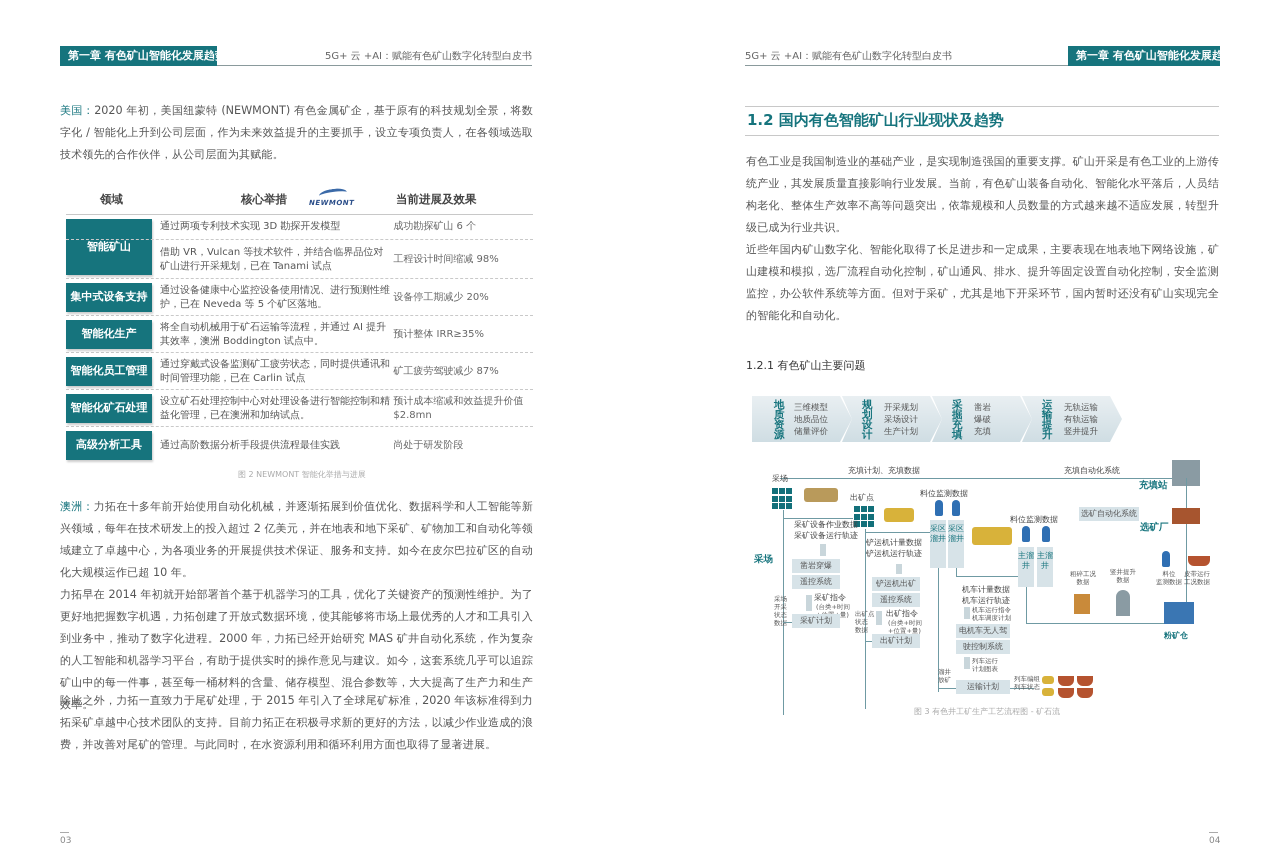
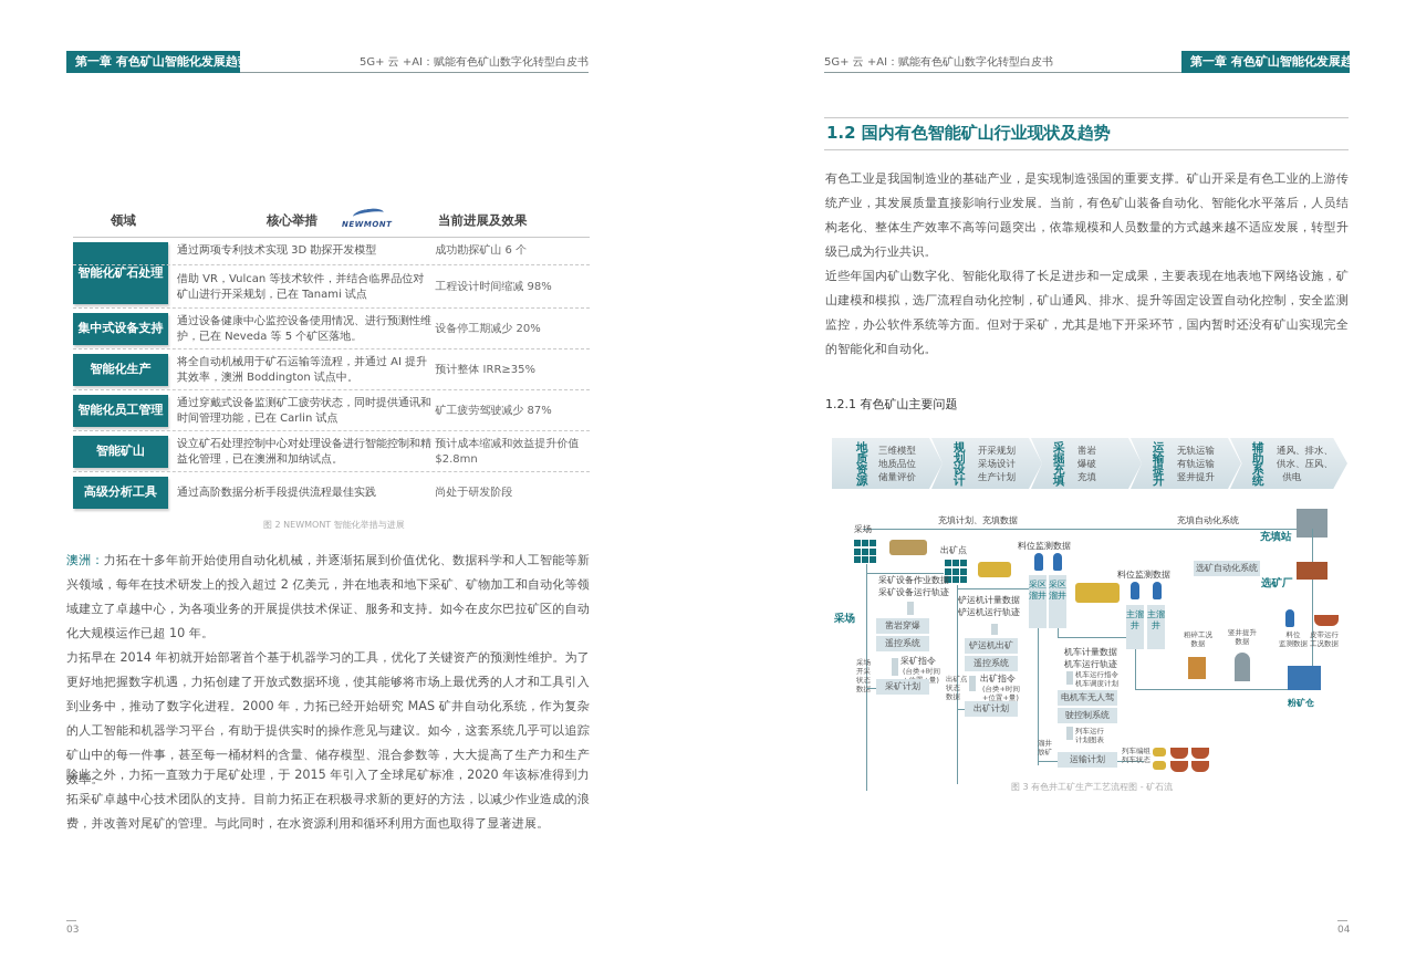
  第一章 有色矿山智能化发展趋势
  5G+ 云 +AI：赋能有色矿山数字化转型白皮书
- 美国：2020 年初，美国纽蒙特 (NEWMONT) 有色金属矿企，基于原有的科技规划全景，将数字化 / 智能化上升到公司层面，作为未来效益提升的主要抓手，设立专项负责人，在各领域选取技术领先的合作伙伴，从公司层面为其赋能。
  领域
  核心举措
  NEWMONT
  当前进展及效果
- 智能矿山
+ 智能化矿石处理
  通过两项专利技术实现 3D 勘探开发模型
  成功勘探矿山 6 个
  借助 VR，Vulcan 等技术软件，并结合临界品位对矿山进行开采规划，已在 Tanami 试点
  工程设计时间缩减 98%
  集中式设备支持
  通过设备健康中心监控设备使用情况、进行预测性维护，已在 Neveda 等 5 个矿区落地。
  设备停工期减少 20%
  智能化生产
  将全自动机械用于矿石运输等流程，并通过 AI 提升其效率，澳洲 Boddington 试点中。
  预计整体 IRR≥35%
  智能化员工管理
  通过穿戴式设备监测矿工疲劳状态，同时提供通讯和时间管理功能，已在 Carlin 试点
  矿工疲劳驾驶减少 87%
- 智能化矿石处理
+ 智能矿山
  设立矿石处理控制中心对处理设备进行智能控制和精益化管理，已在澳洲和加纳试点。
  预计成本缩减和效益提升价值 $2.8mn
  高级分析工具
  通过高阶数据分析手段提供流程最佳实践
  尚处于研发阶段
  图 2 NEWMONT 智能化举措与进展
  澳洲：力拓在十多年前开始使用自动化机械，并逐渐拓展到价值优化、数据科学和人工智能等新兴领域，每年在技术研发上的投入超过 2 亿美元，并在地表和地下采矿、矿物加工和自动化等领域建立了卓越中心，为各项业务的开展提供技术保证、服务和支持。如今在皮尔巴拉矿区的自动化大规模运作已超 10 年。
  力拓早在 2014 年初就开始部署首个基于机器学习的工具，优化了关键资产的预测性维护。为了更好地把握数字机遇，力拓创建了开放式数据环境，使其能够将市场上最优秀的人才和工具引入到业务中，推动了数字化进程。2000 年，力拓已经开始研究 MAS 矿井自动化系统，作为复杂的人工智能和机器学习平台，有助于提供实时的操作意见与建议。如今，这套系统几乎可以追踪矿山中的每一件事，甚至每一桶材料的含量、储存模型、混合参数等，大大提高了生产力和生产效率。
  除此之外，力拓一直致力于尾矿处理，于 2015 年引入了全球尾矿标准，2020 年该标准得到力拓采矿卓越中心技术团队的支持。目前力拓正在积极寻求新的更好的方法，以减少作业造成的浪费，并改善对尾矿的管理。与此同时，在水资源利用和循环利用方面也取得了显著进展。
  03
  5G+ 云 +AI：赋能有色矿山数字化转型白皮书
  第一章 有色矿山智能化发展趋势
  1.2 国内有色智能矿山行业现状及趋势
  有色工业是我国制造业的基础产业，是实现制造强国的重要支撑。矿山开采是有色工业的上游传统产业，其发展质量直接影响行业发展。当前，有色矿山装备自动化、智能化水平落后，人员结构老化、整体生产效率不高等问题突出，依靠规模和人员数量的方式越来越不适应发展，转型升级已成为行业共识。
  近些年国内矿山数字化、智能化取得了长足进步和一定成果，主要表现在地表地下网络设施，矿山建模和模拟，选厂流程自动化控制，矿山通风、排水、提升等固定设置自动化控制，安全监测监控，办公软件系统等方面。但对于采矿，尤其是地下开采环节，国内暂时还没有矿山实现完全的智能化和自动化。
  1.2.1 有色矿山主要问题
  地质资源
  三维模型
  地质品位
  储量评价
  规划设计
  开采规划
  采场设计
  生产计划
  采掘充填
  凿岩
  爆破
  充填
  运输提升
  无轨运输
  有轨运输
  竖井提升
+ 辅助系统
+ 通风、排水、
+ 供水、压风、
+ 供电
  充填计划、充填数据
  充填自动化系统
  采场
  出矿点
  采场
  采矿设备作业数据
  采矿设备运行轨迹
  凿岩穿爆
  遥控系统
  采场
  开采
  状态
  数据
  采矿指令
  (台类+时间
  采矿计划
  铲运机计量数据
  铲运机运行轨迹
  铲运机出矿
  遥控系统
  出矿点
  状态
  数据
  出矿指令
  (台类+时间
  +位置+量)
  出矿计划
  料位监测数据
  采区溜井
  采区溜井
  机车计量数据
  机车运行轨迹
  机车运行指令
  机车调度计划
  电机车无人驾
  驶控制系统
  列车运行
  计划图表
  溜井
  放矿
  运输计划
  列车编组
  列车状态
  料位监测数据
  主溜井
  主溜井
  粗碎工况
  数据
  竖井提升
  数据
  充填站
  选矿自动化系统
  选矿厂
  料位
  监测数据
  皮带运行
  工况数据
  粉矿仓
  图 3 有色井工矿生产工艺流程图 - 矿石流
  04
